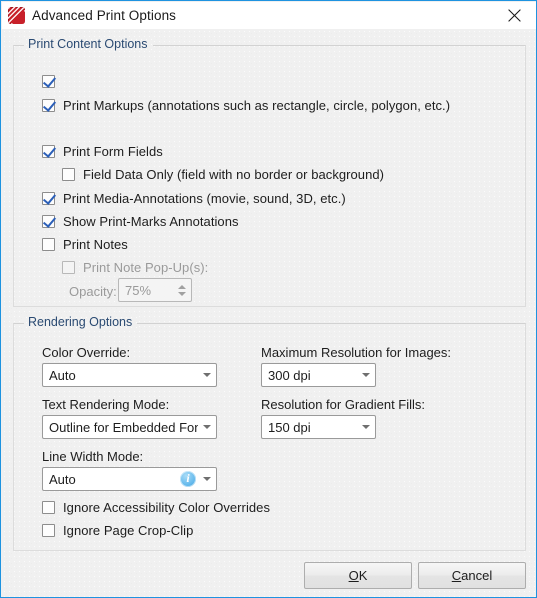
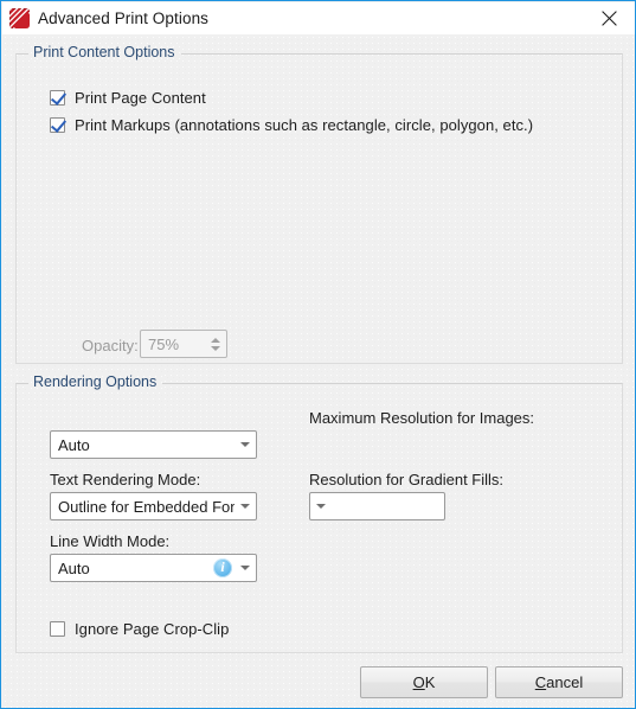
  Advanced Print Options
  Print Content Options
+ Print Page Content
  Print Markups (annotations such as rectangle, circle, polygon, etc.)
- Print Form Fields
- Field Data Only (field with no border or background)
- Print Media-Annotations (movie, sound, 3D, etc.)
- Show Print-Marks Annotations
- Print Notes
- Print Note Pop-Up(s):
  Opacity:
  75%
  Rendering Options
- Color Override:
  Auto
  Text Rendering Mode:
  Outline for Embedded Fon
  Line Width Mode:
  Auto
  Maximum Resolution for Images:
- 300 dpi
  Resolution for Gradient Fills:
- 150 dpi
- Ignore Accessibility Color Overrides
  Ignore Page Crop-Clip
  OK
  Cancel
